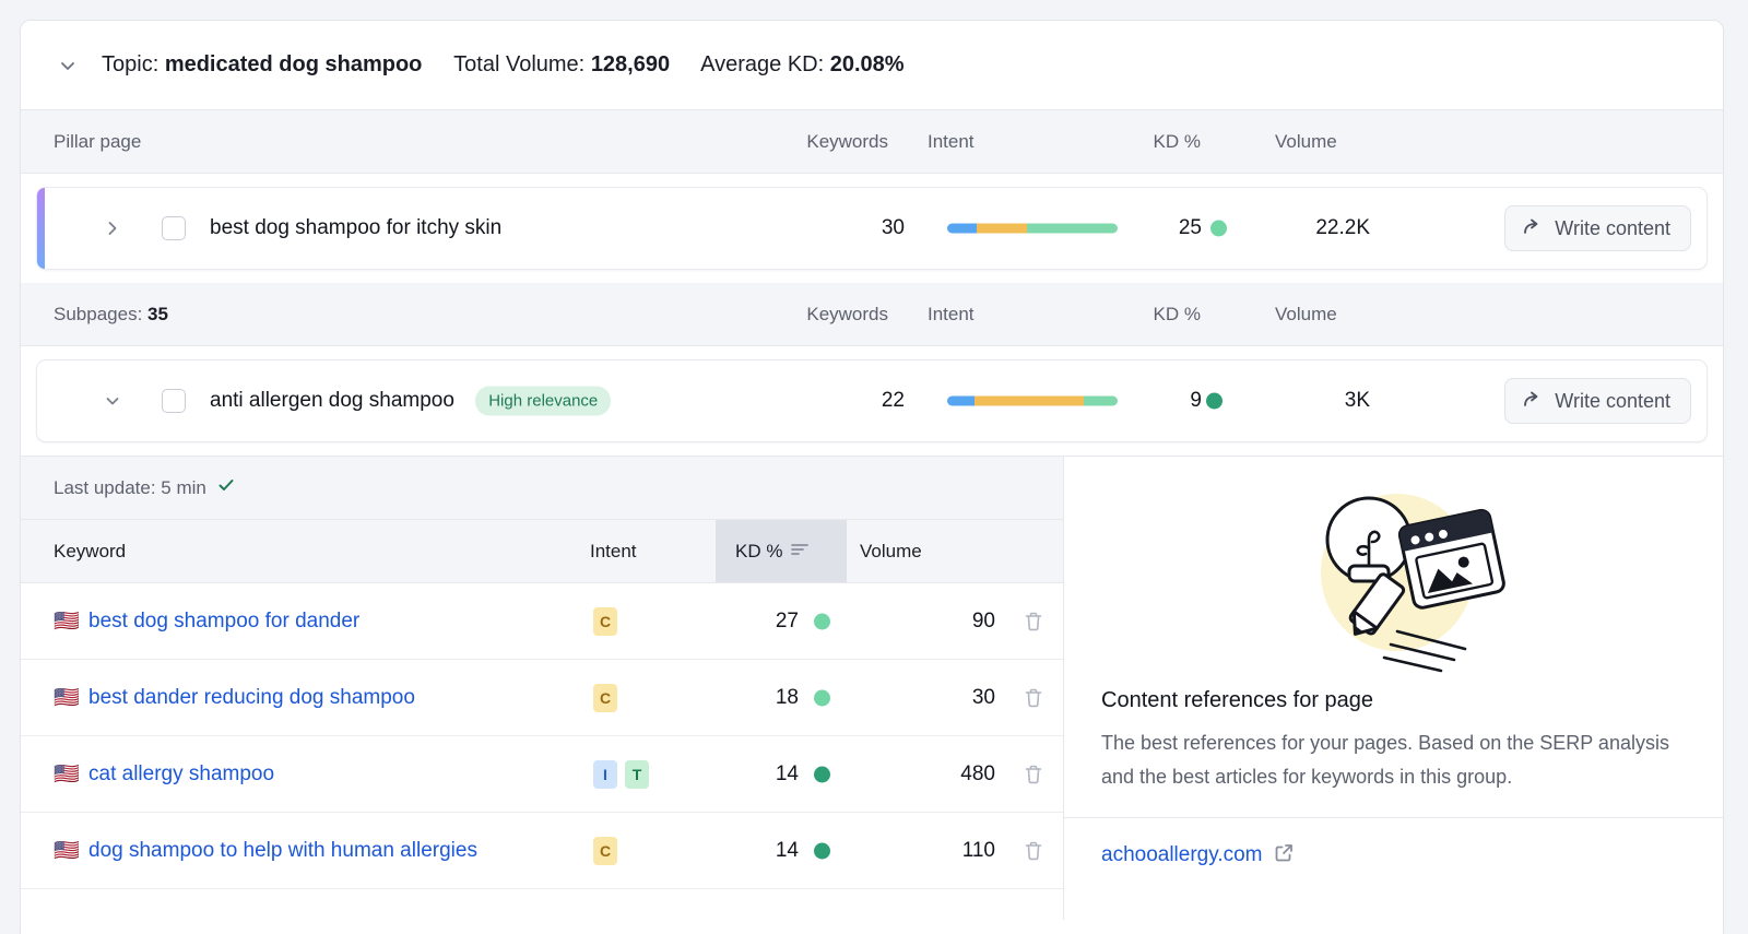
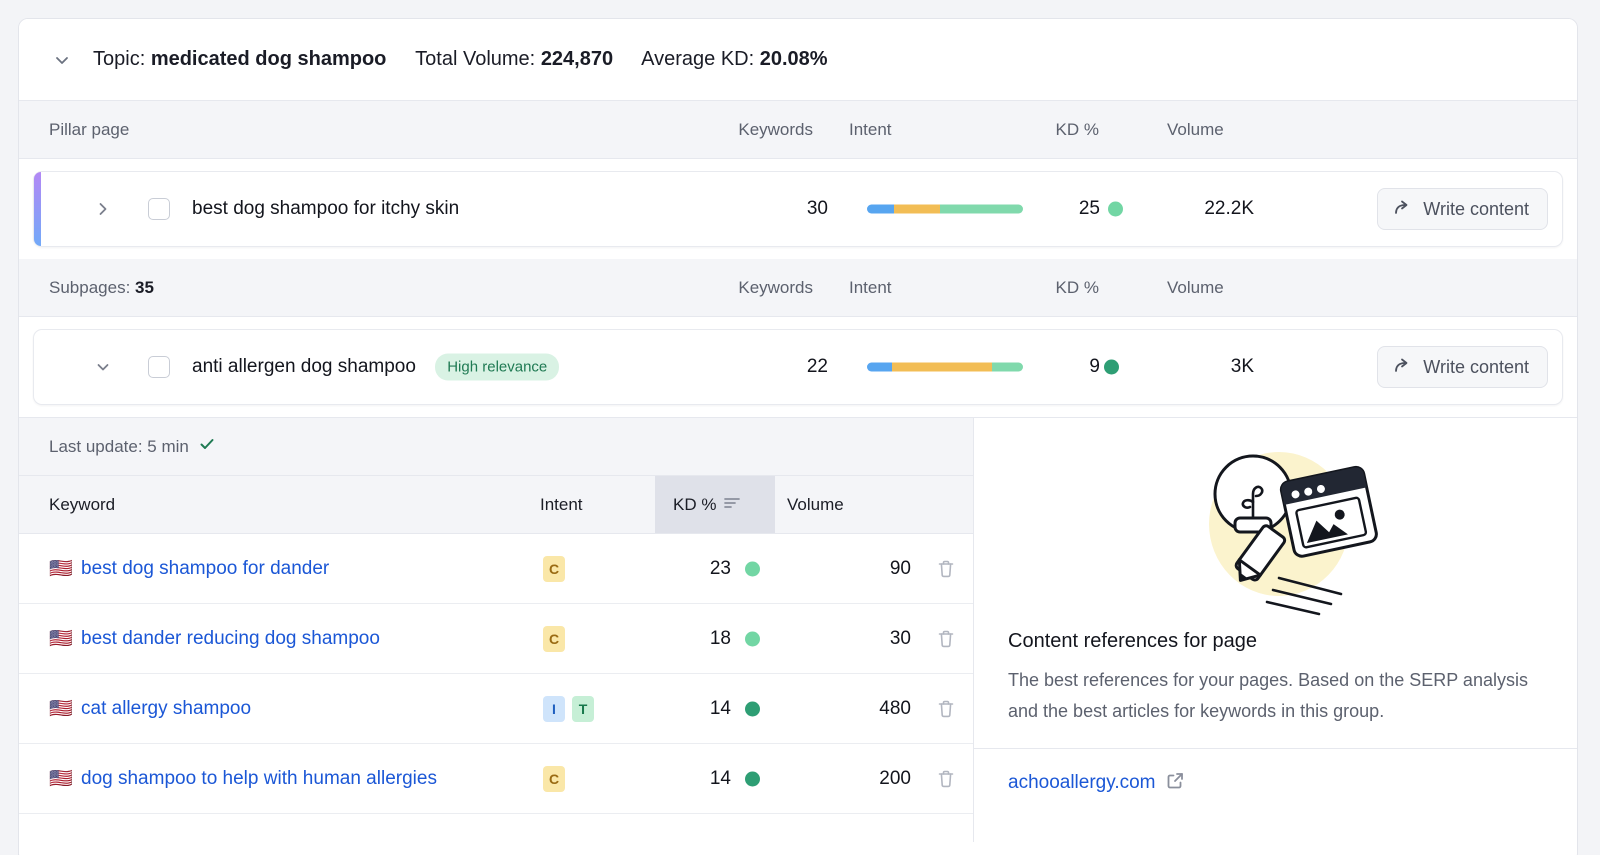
- Topic: medicated dog shampoo Total Volume: 128,690 Average KD: 20.08%
+ Topic: medicated dog shampoo Total Volume: 224,870 Average KD: 20.08%
  Pillar page
  Keywords
  Intent
  KD %
  Volume
  best dog shampoo for itchy skin
  30
  25
  22.2K
  Write content
  Subpages: 35
  Keywords
  Intent
  KD %
  Volume
  anti allergen dog shampoo High relevance
  22
  9
  3K
  Write content
  Last update: 5 min
  Keyword
  Intent
  KD %
  Volume
  🇺🇸
  best dog shampoo for dander
  C
- 27
+ 23
  90
  🇺🇸
  best dander reducing dog shampoo
  C
  18
  30
  🇺🇸
  cat allergy shampoo
  I
  T
  14
  480
  🇺🇸
  dog shampoo to help with human allergies
  C
  14
- 110
+ 200
  Content references for page
  The best references for your pages. Based on the SERP analysis and the best articles for keywords in this group.
  achooallergy.com
